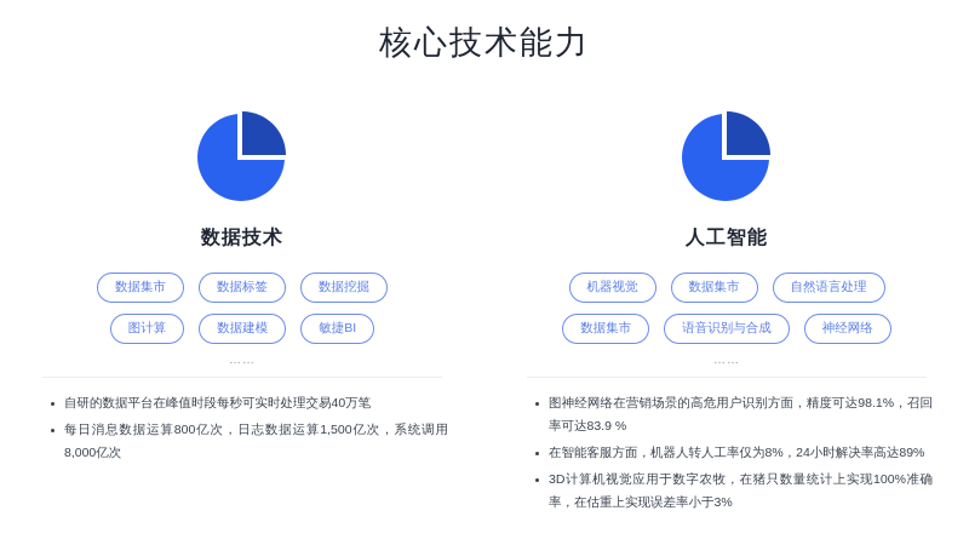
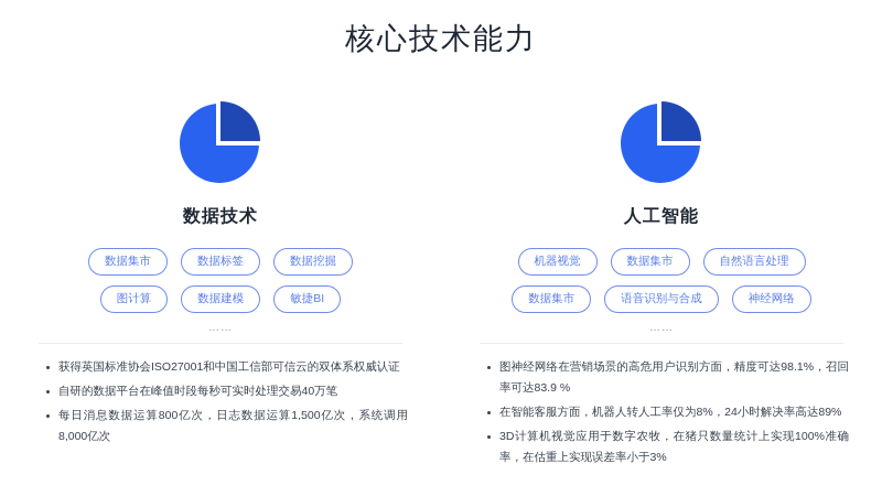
  核心技术能力
  数据技术
  数据集市
  数据标签
  数据挖掘
  图计算
  数据建模
  敏捷BI
  ……
+ 获得英国标准协会ISO27001和中国工信部可信云的双体系权威认证
  自研的数据平台在峰值时段每秒可实时处理交易40万笔
  每日消息数据运算800亿次，日志数据运算1,500亿次，系统调用8,000亿次
  人工智能
  机器视觉
  数据集市
  自然语言处理
  数据集市
  语音识别与合成
  神经网络
  ……
  图神经网络在营销场景的高危用户识别方面，精度可达98.1%，召回率可达83.9 %
  在智能客服方面，机器人转人工率仅为8%，24小时解决率高达89%
  3D计算机视觉应用于数字农牧，在猪只数量统计上实现100%准确率，在估重上实现误差率小于3%
